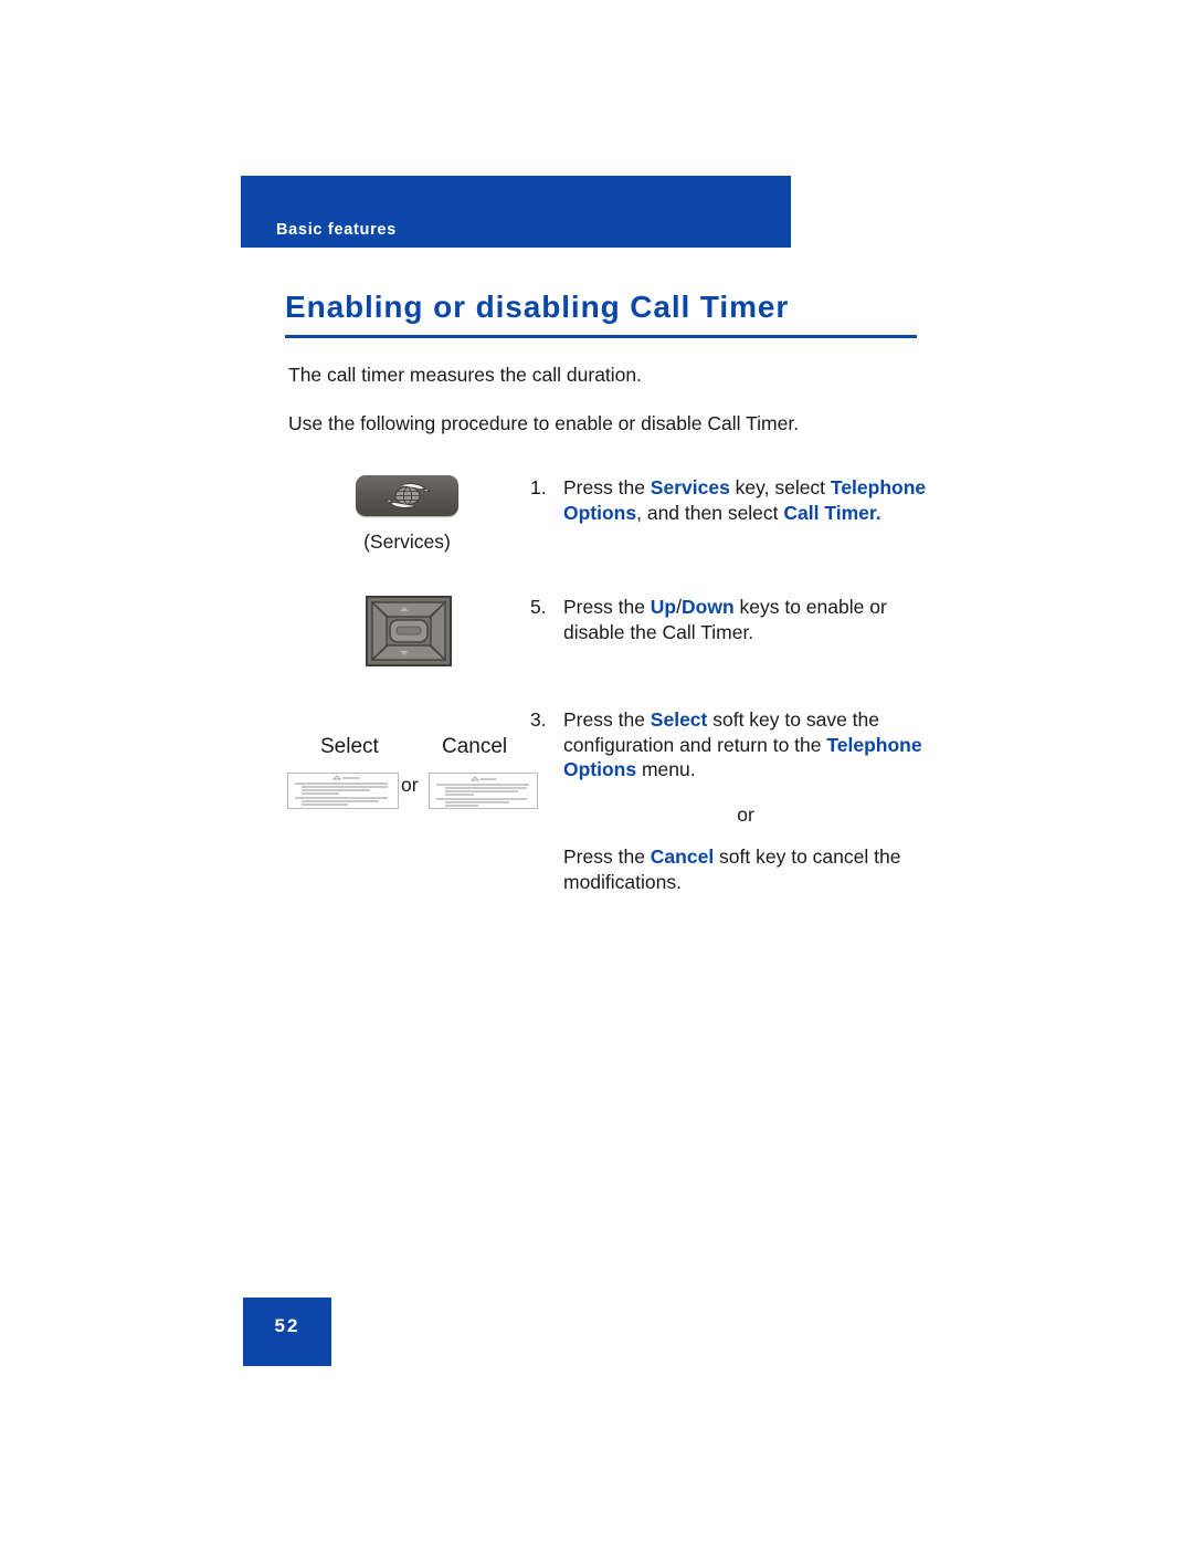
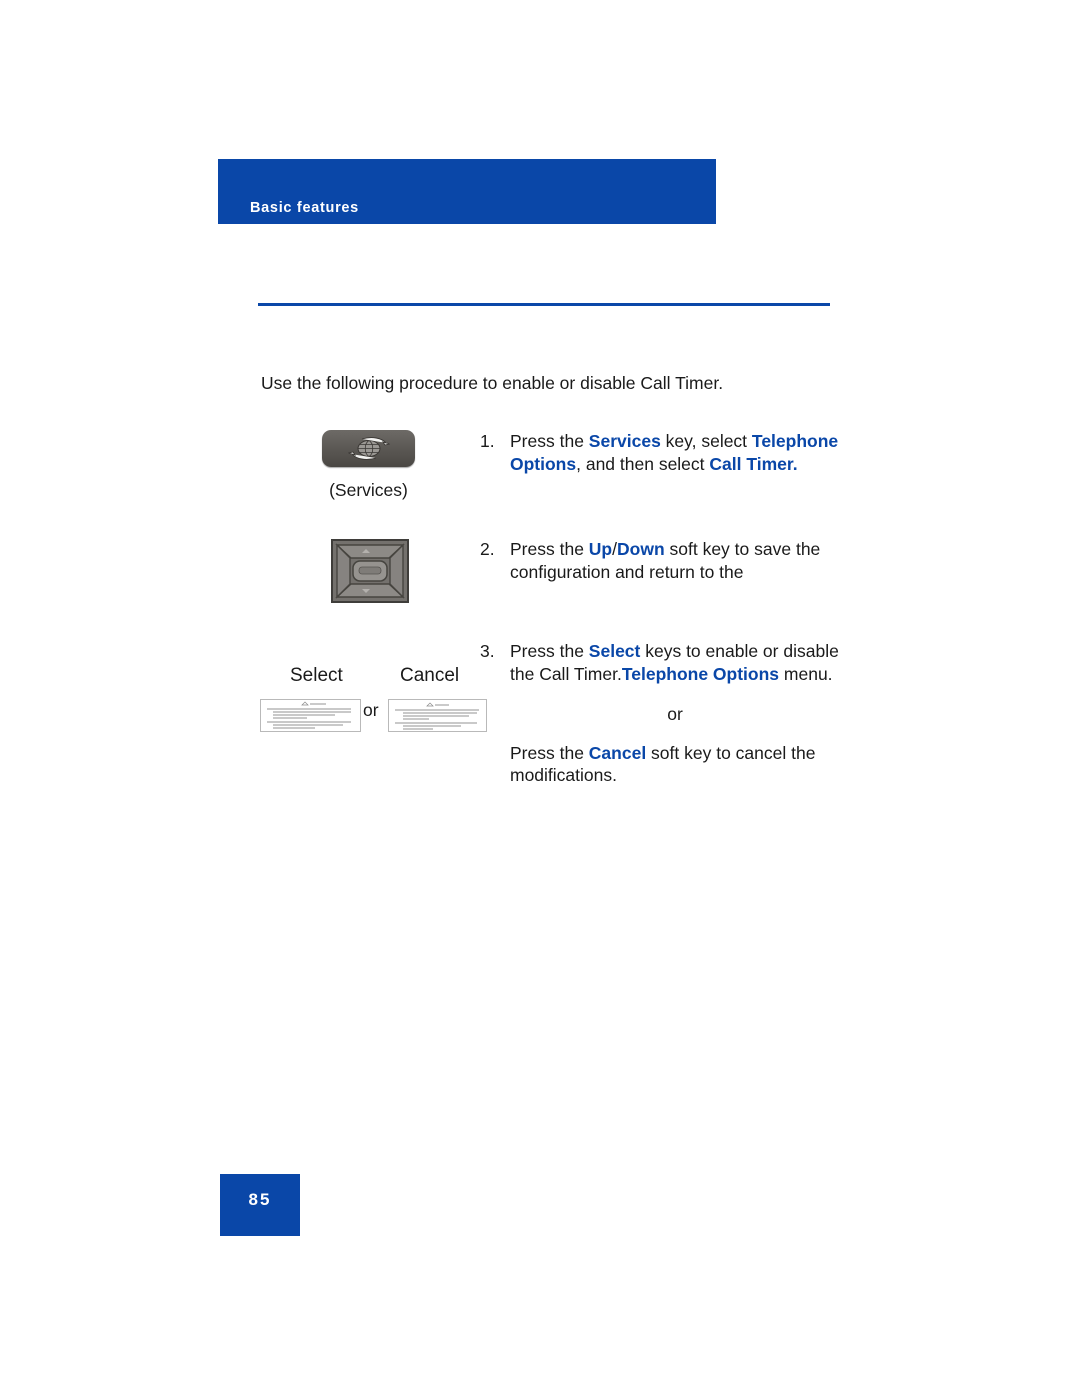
  Basic features
- Enabling or disabling Call Timer
- The call timer measures the call duration.
  Use the following procedure to enable or disable Call Timer.
  (Services)
  1.
  Press the Services key, select Telephone Options, and then select Call Timer.
- 5.
+ 2.
- Press the Up/Down keys to enable or disable the Call Timer.
+ Press the Up/Down soft key to save the configuration and return to the
  Select
  Cancel
  or
  3.
- Press the Select soft key to save the configuration and return to the Telephone Options menu.
+ Press the Select keys to enable or disable the Call Timer.Telephone Options menu.
  or
  Press the Cancel soft key to cancel the modifications.
- 52
+ 85
